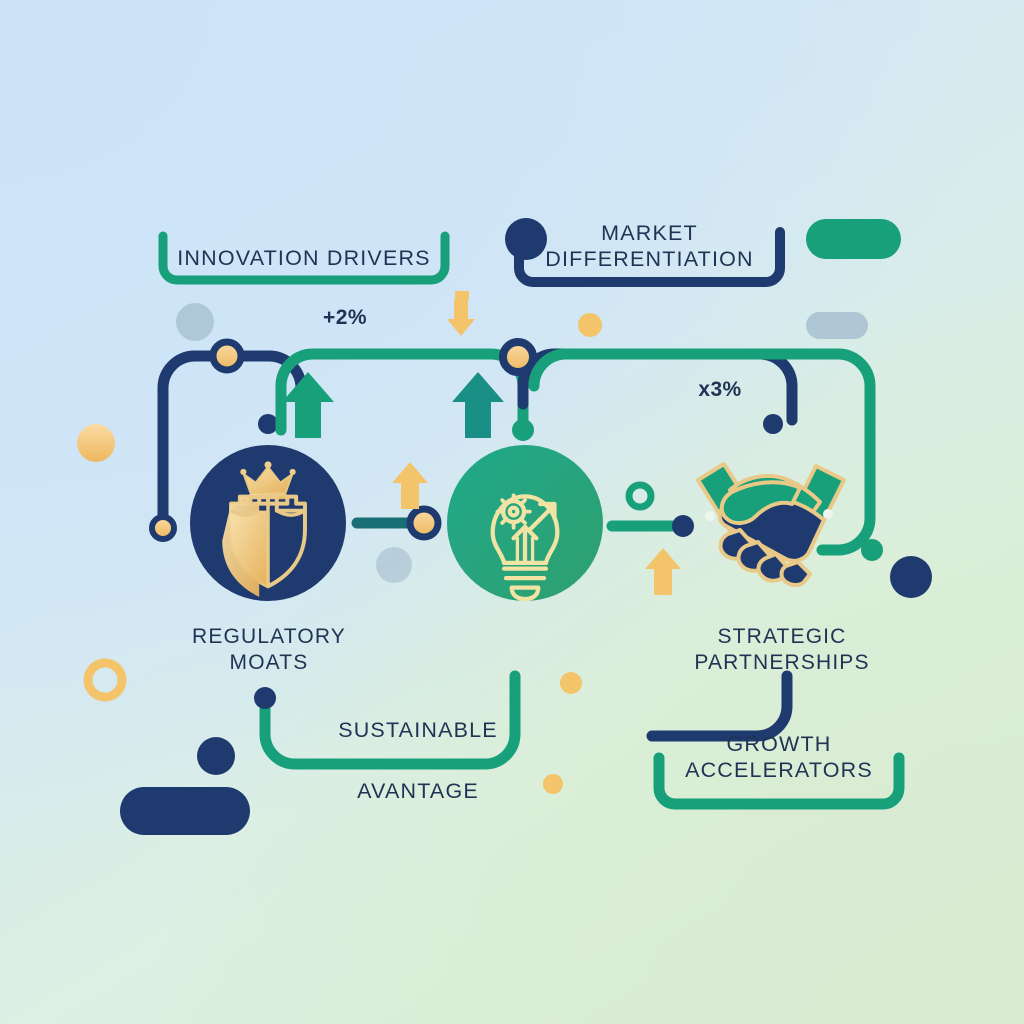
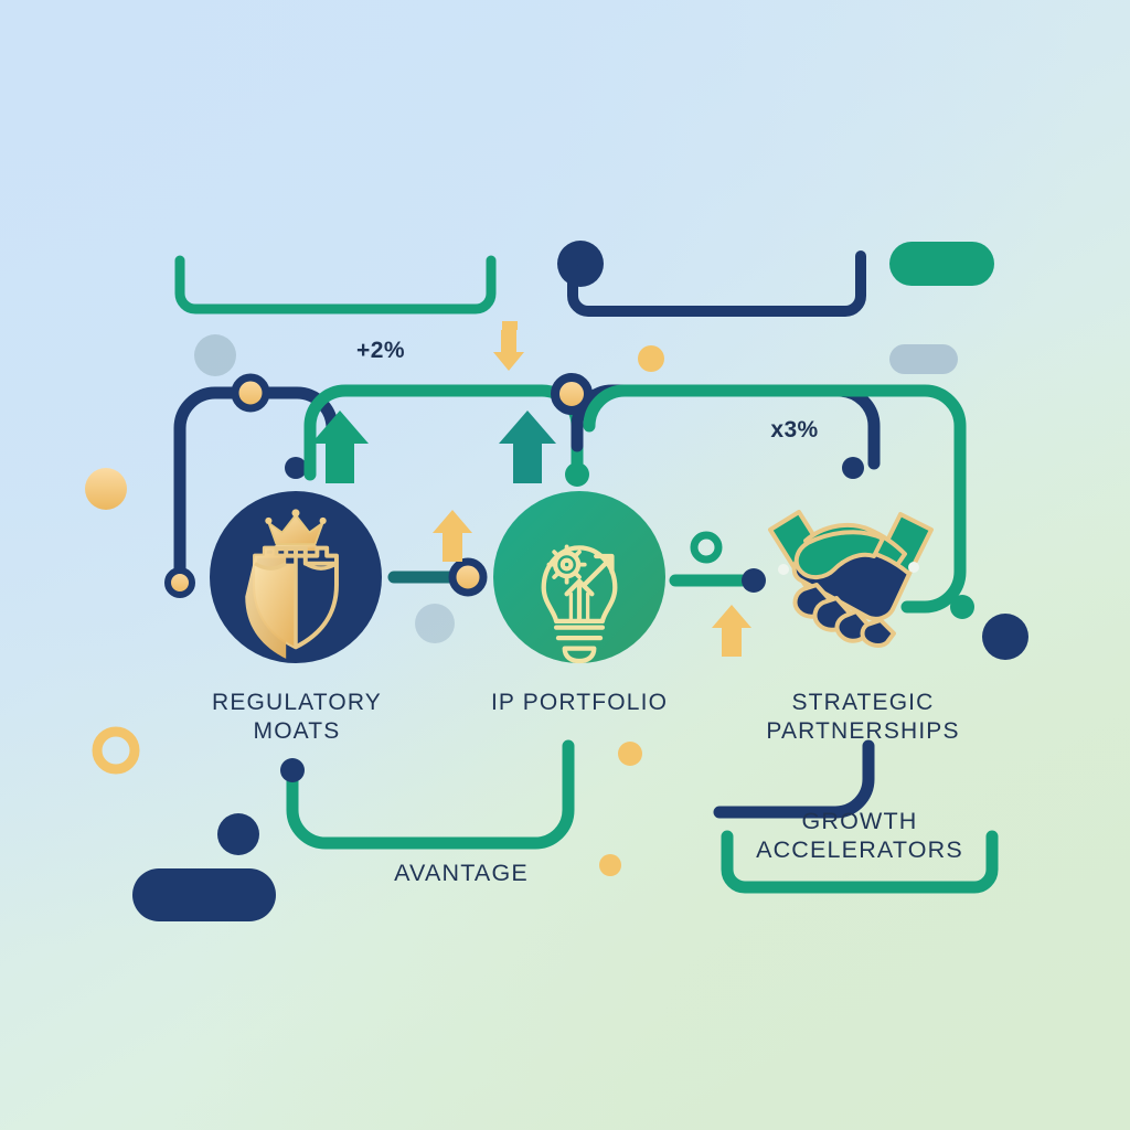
- INNOVATION DRIVERS
- MARKET
- DIFFERENTIATION
  +2%
  x3%
  REGULATORY
  MOATS
+ IP PORTFOLIO
  STRATEGIC
  PARTNERSHIPS
- SUSTAINABLE
  AVANTAGE
  GROWTH
  ACCELERATORS
